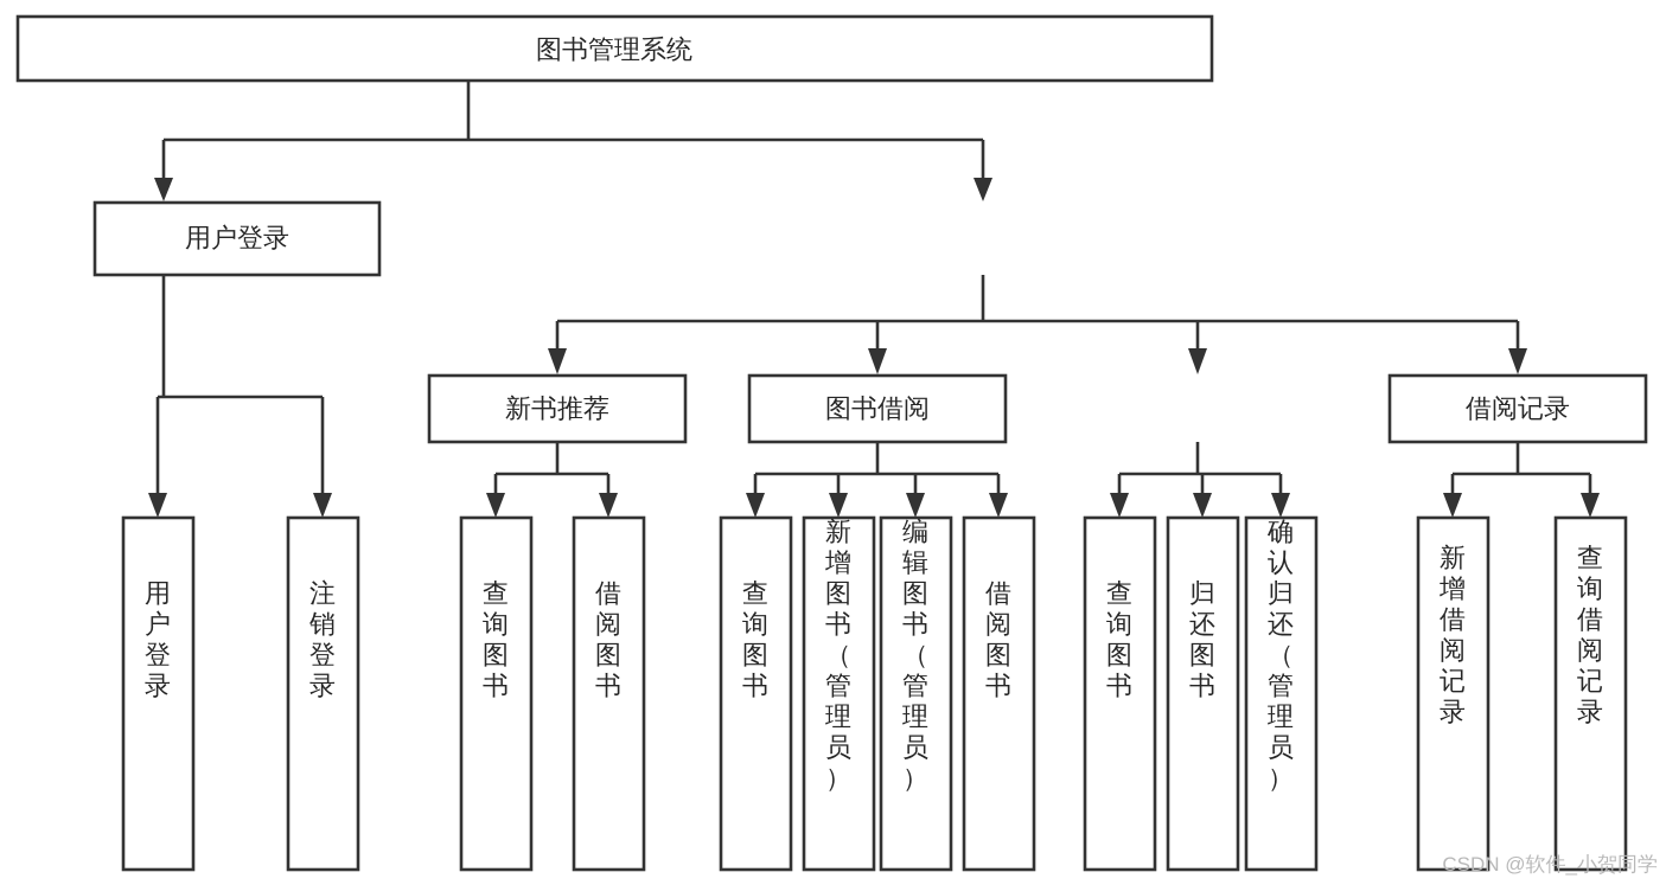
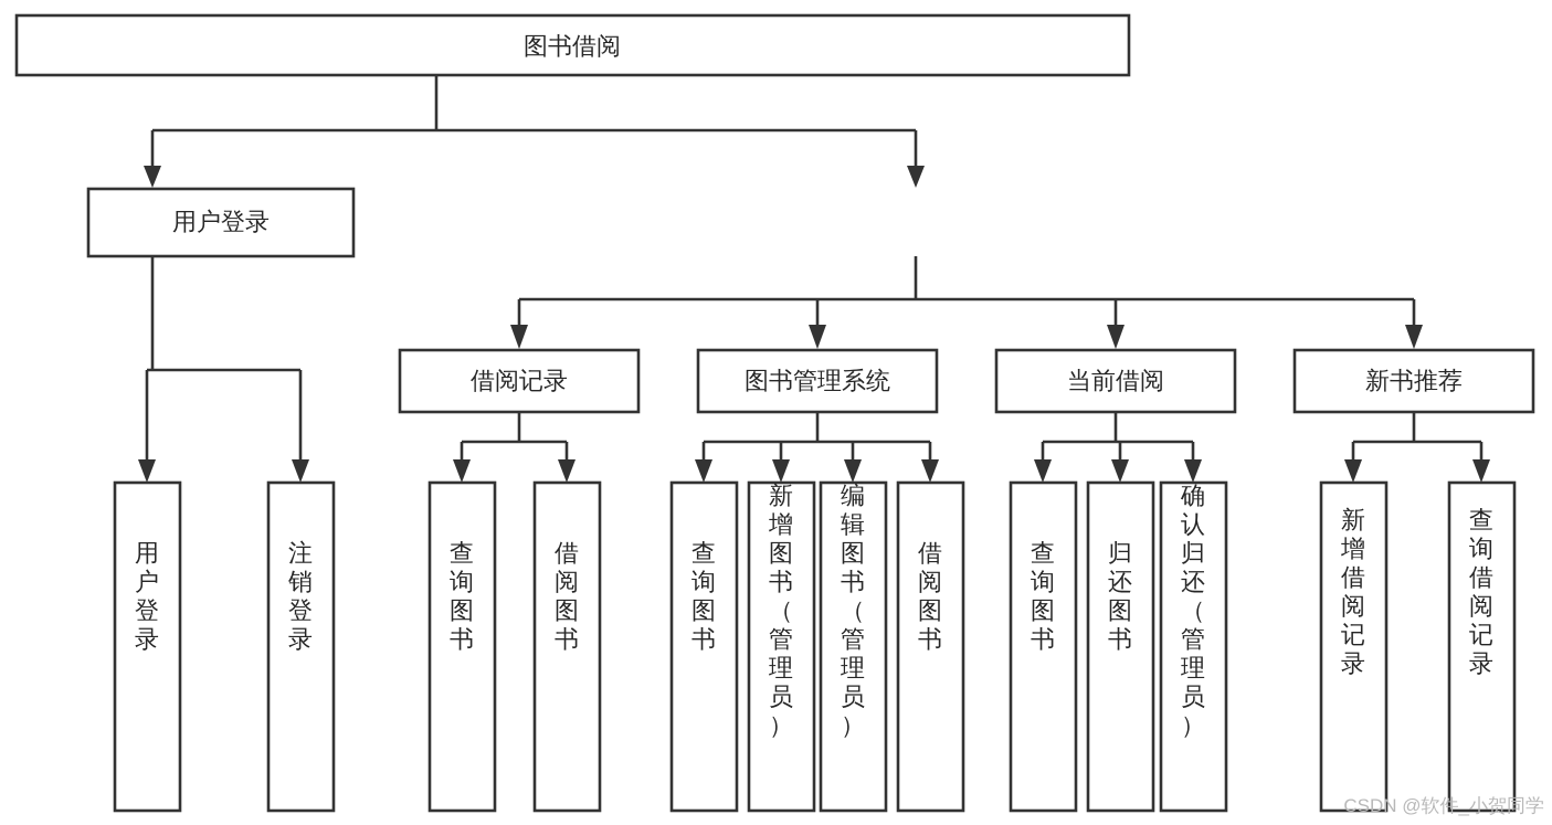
- 图书管理系统
+ 图书借阅
  用户登录
- 新书推荐
+ 借阅记录
- 图书借阅
+ 图书管理系统
+ 当前借阅
- 借阅记录
+ 新书推荐
  用户登录
  注销登录
  查询图书
  借阅图书
  查询图书
  新增图书（管理员）
  编辑图书（管理员）
  借阅图书
  查询图书
  归还图书
  确认归还（管理员）
  新增借阅记录
  查询借阅记录
  CSDN @软件_小贺同学
